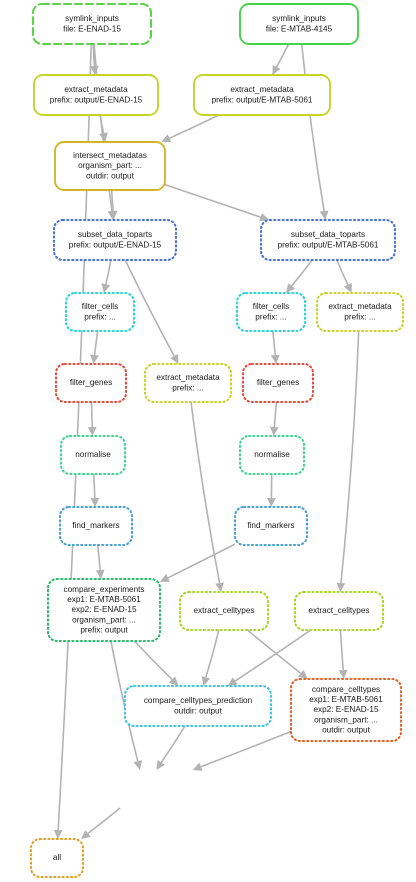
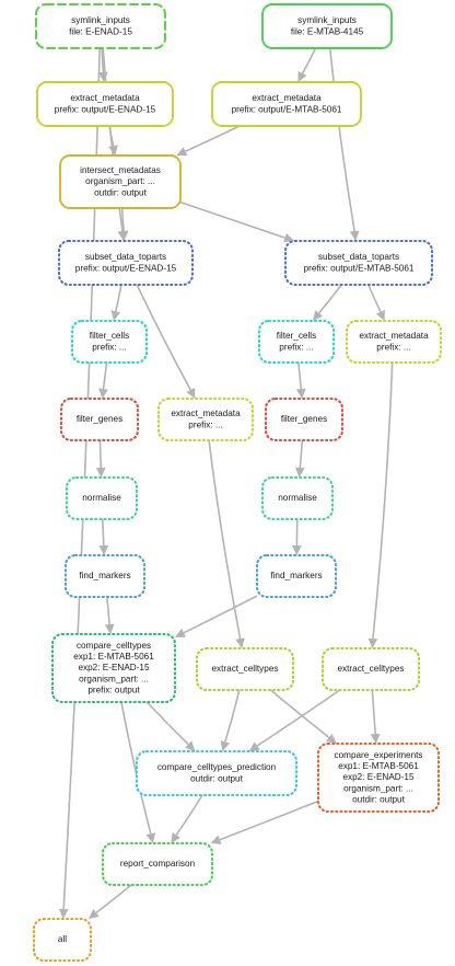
  symlink_inputs
  file: E-ENAD-15
  symlink_inputs
  file: E-MTAB-4145
  extract_metadata
  prefix: output/E-ENAD-15
  extract_metadata
  prefix: output/E-MTAB-5061
  intersect_metadatas
  organism_part: ...
  outdir: output
  subset_data_toparts
  prefix: output/E-ENAD-15
  subset_data_toparts
  prefix: output/E-MTAB-5061
  filter_cells
  prefix: ...
  filter_cells
  prefix: ...
  extract_metadata
  prefix: ...
  filter_genes
  extract_metadata
  prefix: ...
  filter_genes
  normalise
  normalise
  find_markers
  find_markers
- compare_experiments
+ compare_celltypes
  exp1: E-MTAB-5061
  exp2: E-ENAD-15
  organism_part: ...
  prefix: output
  extract_celltypes
  extract_celltypes
  compare_celltypes_prediction
  outdir: output
- compare_celltypes
+ compare_experiments
  exp1: E-MTAB-5061
  exp2: E-ENAD-15
  organism_part: ...
  outdir: output
+ report_comparison
  all
